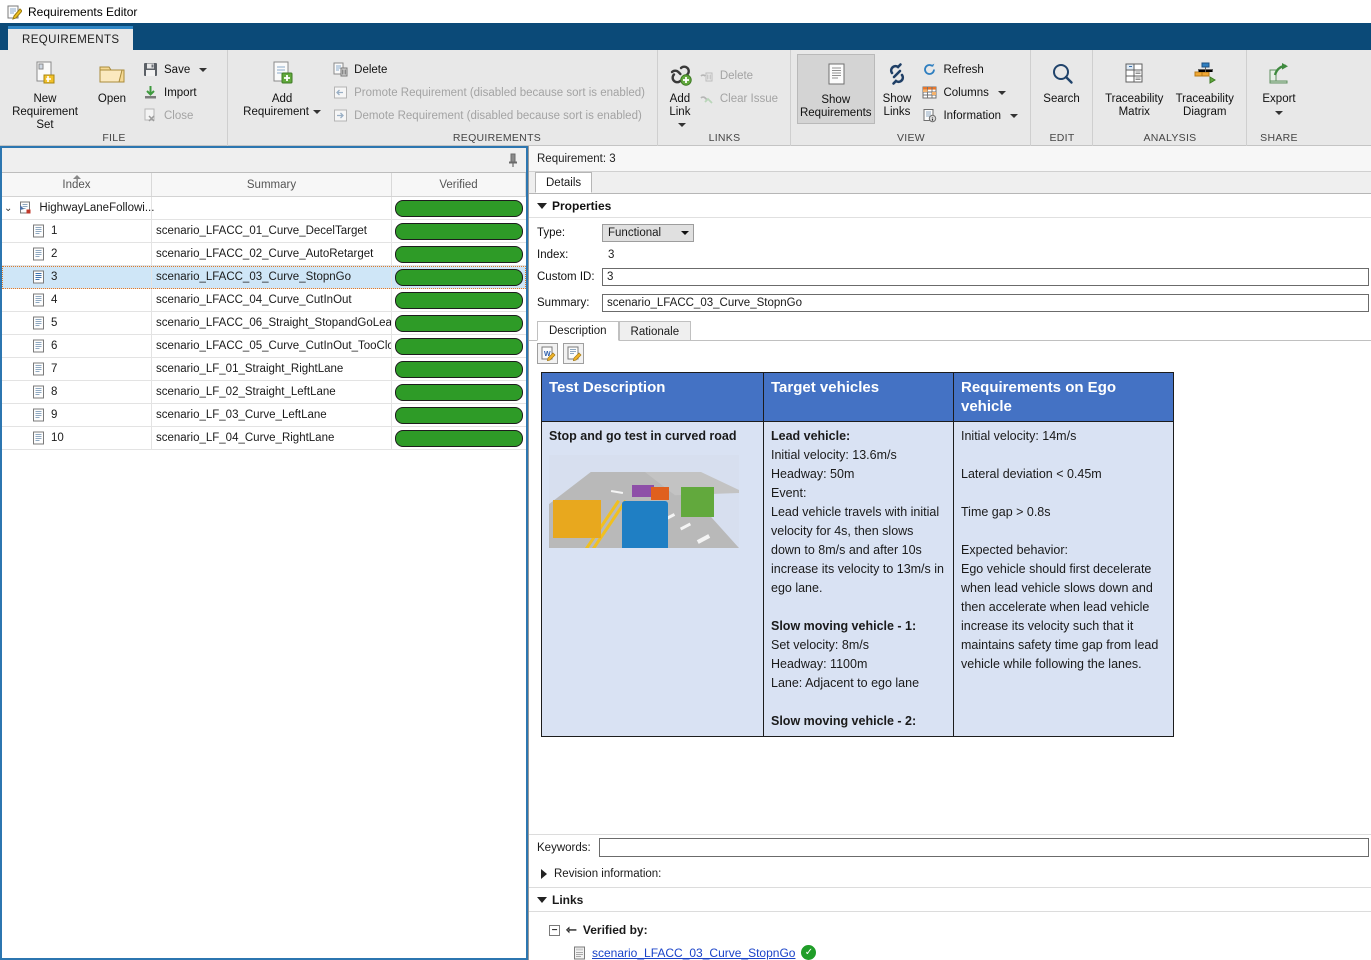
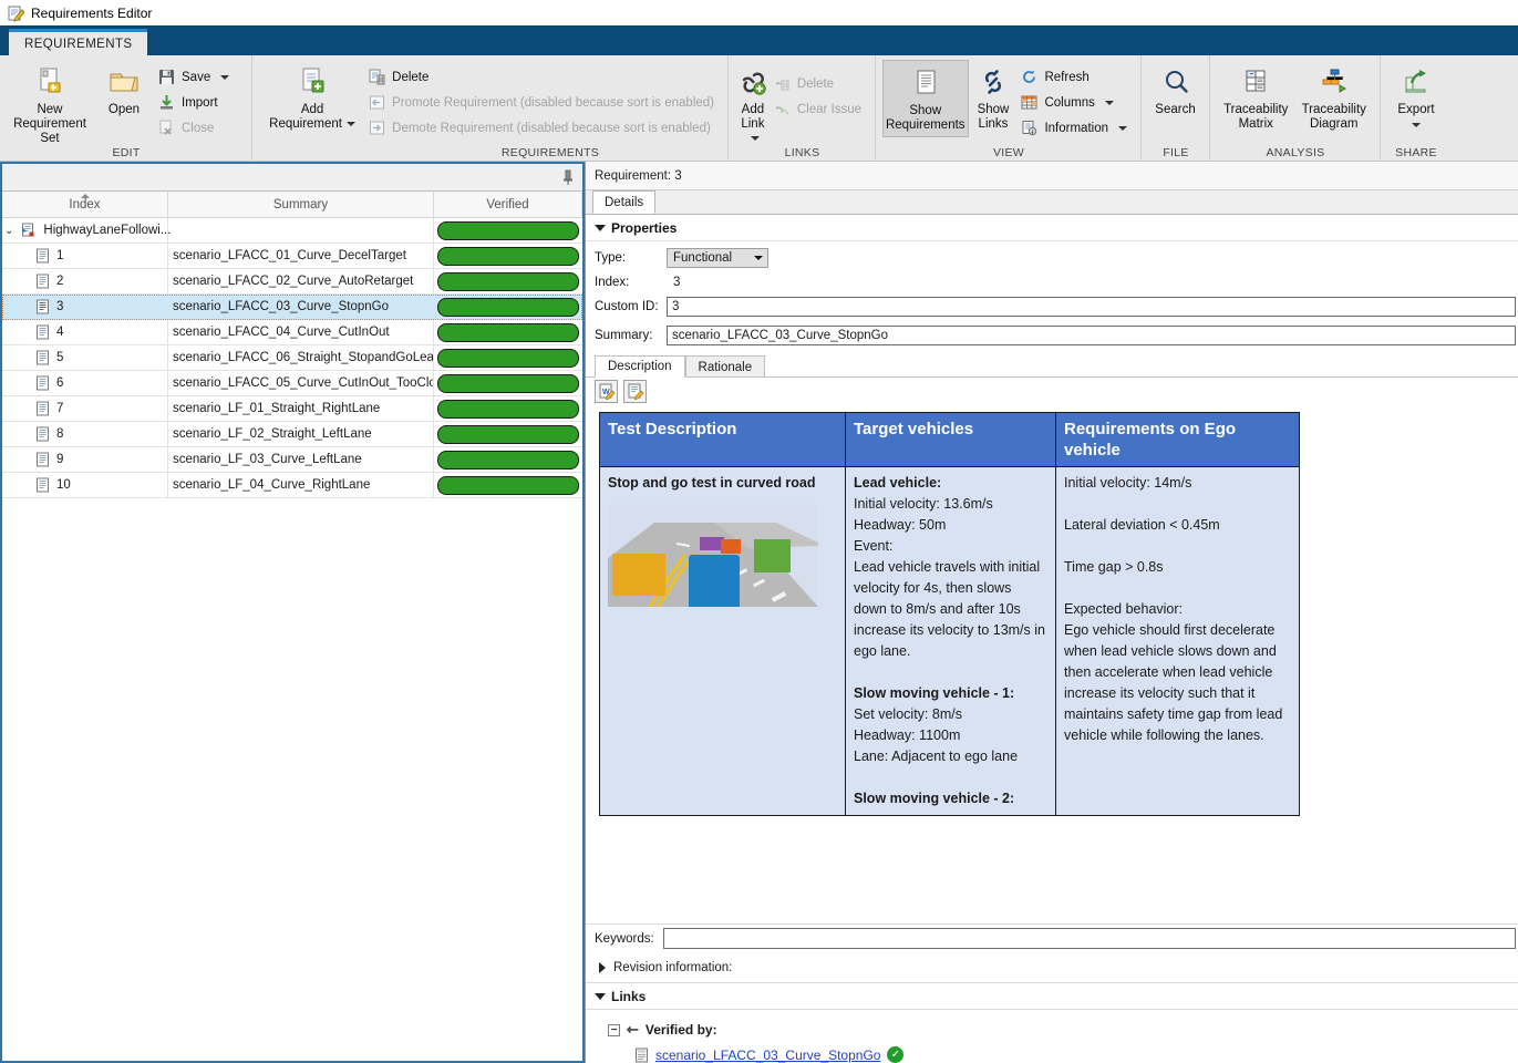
  Requirements Editor
  REQUIREMENTS
  New
  Requirement Set
  Open
  Save
  Import
  Close
- FILE
+ EDIT
  Add
  Requirement
  Delete
  Promote Requirement (disabled because sort is enabled)
  Demote Requirement (disabled because sort is enabled)
  REQUIREMENTS
  Add
  Link
  Delete
  Clear Issue
  LINKS
  Show
  Requirements
  Show
  Links
  Refresh
  Columns
  Information
  VIEW
  Search
- EDIT
+ FILE
  Traceability
  Matrix
  Traceability
  Diagram
  ANALYSIS
  Export
  SHARE
  Index
  Summary
  Verified
  ⌄
  HighwayLaneFollowi...
  1
  scenario_LFACC_01_Curve_DecelTarget
  2
  scenario_LFACC_02_Curve_AutoRetarget
  3
  scenario_LFACC_03_Curve_StopnGo
  4
  scenario_LFACC_04_Curve_CutInOut
  5
  scenario_LFACC_06_Straight_StopandGoLea
  6
  scenario_LFACC_05_Curve_CutInOut_TooClo
  7
  scenario_LF_01_Straight_RightLane
  8
  scenario_LF_02_Straight_LeftLane
  9
  scenario_LF_03_Curve_LeftLane
  10
  scenario_LF_04_Curve_RightLane
  Requirement: 3
  Details
  Properties
  Type:
  Functional
  Index:
  3
  Custom ID:
  3
  Summary:
  scenario_LFACC_03_Curve_StopnGo
  Description
  Rationale
  Test Description	Target vehicles	Requirements on Ego vehicle
  Stop and go test in curved road	Lead vehicle: Initial velocity: 13.6m/s Headway: 50m Event: Lead vehicle travels with initial velocity for 4s, then slows down to 8m/s and after 10s increase its velocity to 13m/s in ego lane. Slow moving vehicle - 1: Set velocity: 8m/s Headway: 1100m Lane: Adjacent to ego lane Slow moving vehicle - 2:	Initial velocity: 14m/s Lateral deviation < 0.45m Time gap > 0.8s Expected behavior: Ego vehicle should first decelerate when lead vehicle slows down and then accelerate when lead vehicle increase its velocity such that it maintains safety time gap from lead vehicle while following the lanes.
  Keywords:
  Revision information:
  Links
  −
  ⇽
  Verified by:
  scenario_LFACC_03_Curve_StopnGo
  ✓
